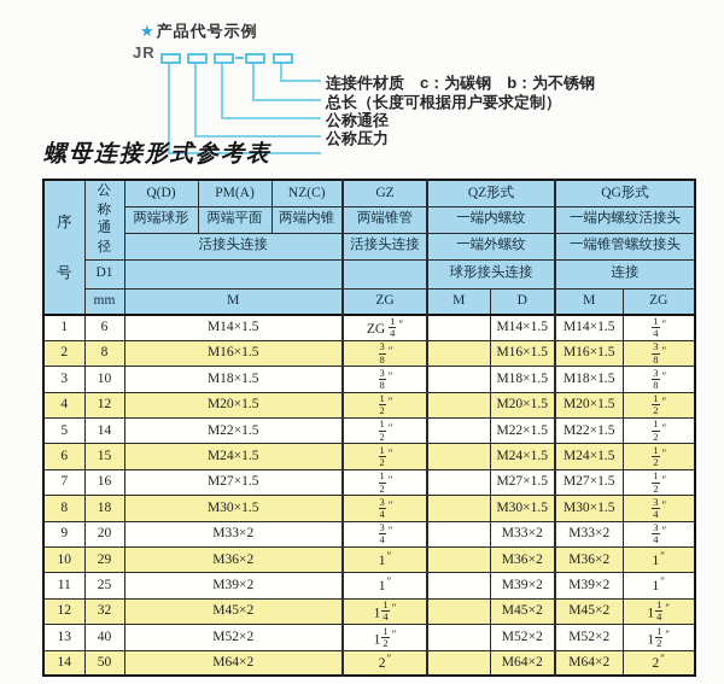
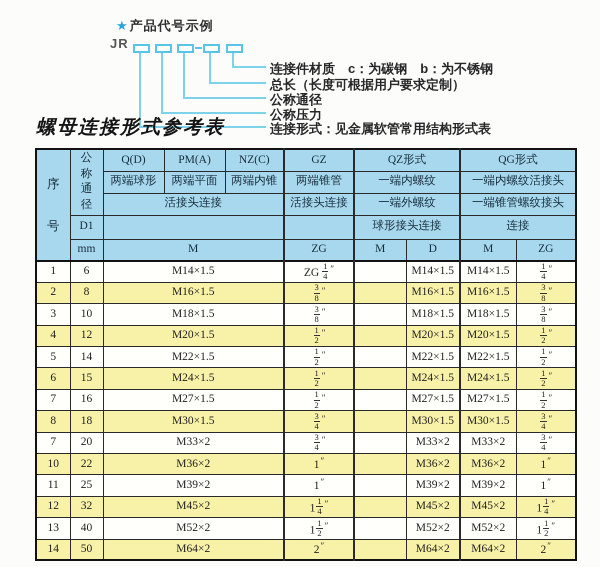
  ★产品代号示例
  JR
  连接件材质 c：为碳钢 b：为不锈钢
  总长（长度可根据用户要求定制）
  公称通径
  公称压力
+ 连接形式：见金属软管常用结构形式表
  螺母连接形式参考表
  序号	公称通径	Q(D)	PM(A)	NZ(C)	GZ	QZ形式	QG形式
  两端球形	两端平面	两端内锥	两端锥管	一端内螺纹	一端内螺纹活接头
  活接头连接	活接头连接	一端外螺纹	一端锥管螺纹接头
  D1			球形接头连接	连接
  mm	M	ZG	M	D	M	ZG
  1	6	M14×1.5	ZG14″		M14×1.5	M14×1.5	14″
  2	8	M16×1.5	38″		M16×1.5	M16×1.5	38″
  3	10	M18×1.5	38″		M18×1.5	M18×1.5	38″
  4	12	M20×1.5	12″		M20×1.5	M20×1.5	12″
  5	14	M22×1.5	12″		M22×1.5	M22×1.5	12″
  6	15	M24×1.5	12″		M24×1.5	M24×1.5	12″
  7	16	M27×1.5	12″		M27×1.5	M27×1.5	12″
  8	18	M30×1.5	34″		M30×1.5	M30×1.5	34″
- 9	20	M33×2	34″		M33×2	M33×2	34″
+ 7	20	M33×2	34″		M33×2	M33×2	34″
- 10	29	M36×2	1″		M36×2	M36×2	1″
+ 10	22	M36×2	1″		M36×2	M36×2	1″
  11	25	M39×2	1″		M39×2	M39×2	1″
  12	32	M45×2	114″		M45×2	M45×2	114″
  13	40	M52×2	112″		M52×2	M52×2	112″
  14	50	M64×2	2″		M64×2	M64×2	2″
